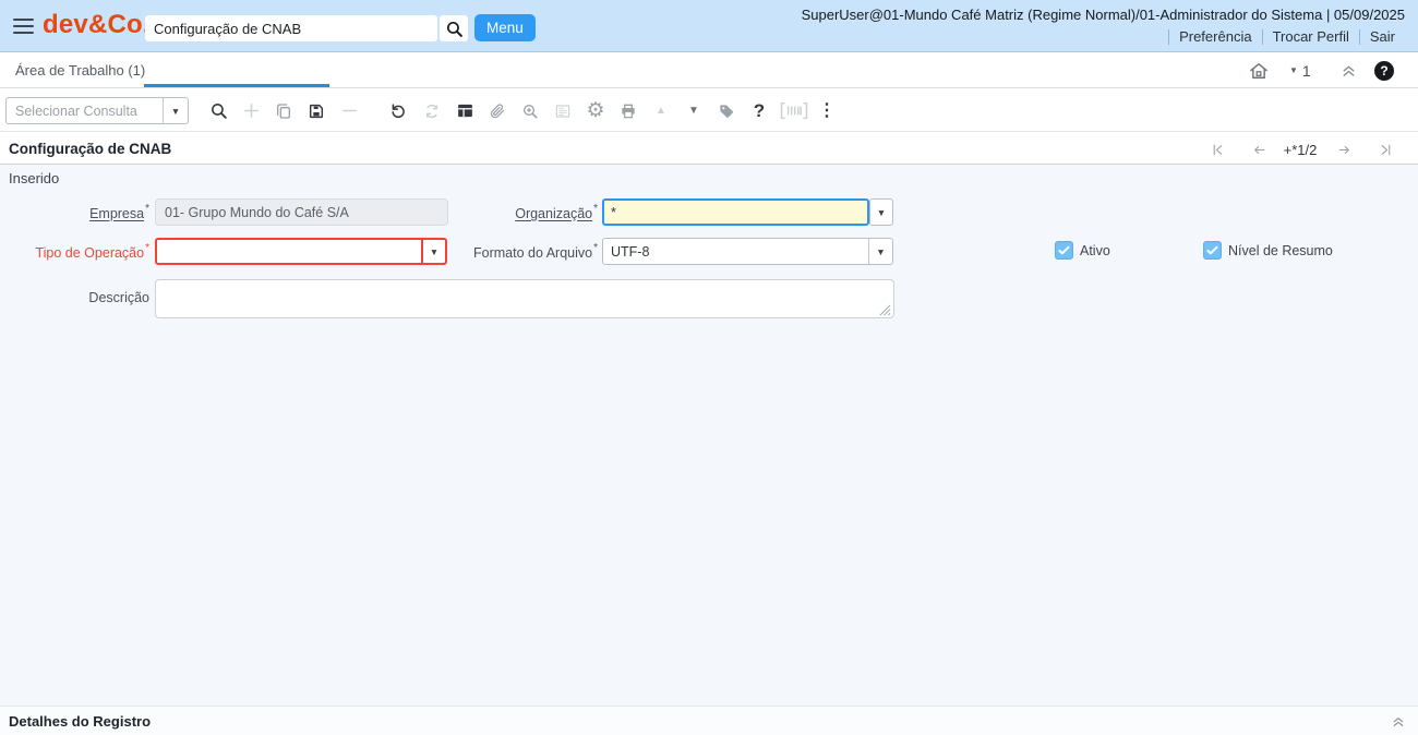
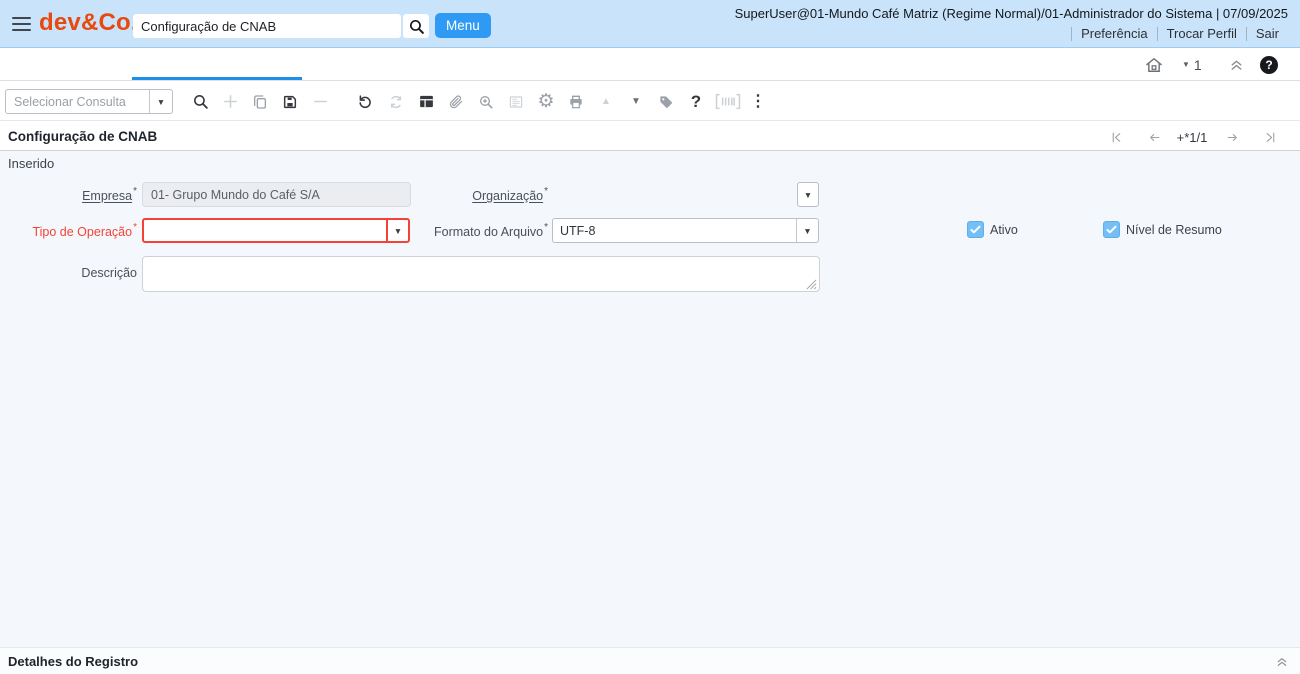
  dev&Co
  Configuração de CNAB
  Menu
- SuperUser@01-Mundo Café Matriz (Regime Normal)/01-Administrador do Sistema | 05/09/2025
+ SuperUser@01-Mundo Café Matriz (Regime Normal)/01-Administrador do Sistema | 07/09/2025
  Preferência
  Trocar Perfil
  Sair
- Área de Trabalho (1)
  ▼
  1
  ?
  Selecionar Consulta
  ▼
  ⚙
  ▲
  ▼
  ?
  ⋮
  Configuração de CNAB
- +*1/2
+ +*1/1
  Inserido
  Empresa*
  01- Grupo Mundo do Café S/A
  Organização*
- *
  ▼
  Tipo de Operação*
  ▼
  Formato do Arquivo*
  UTF-8
  ▼
  Ativo
  Nível de Resumo
  Descrição
  Detalhes do Registro
